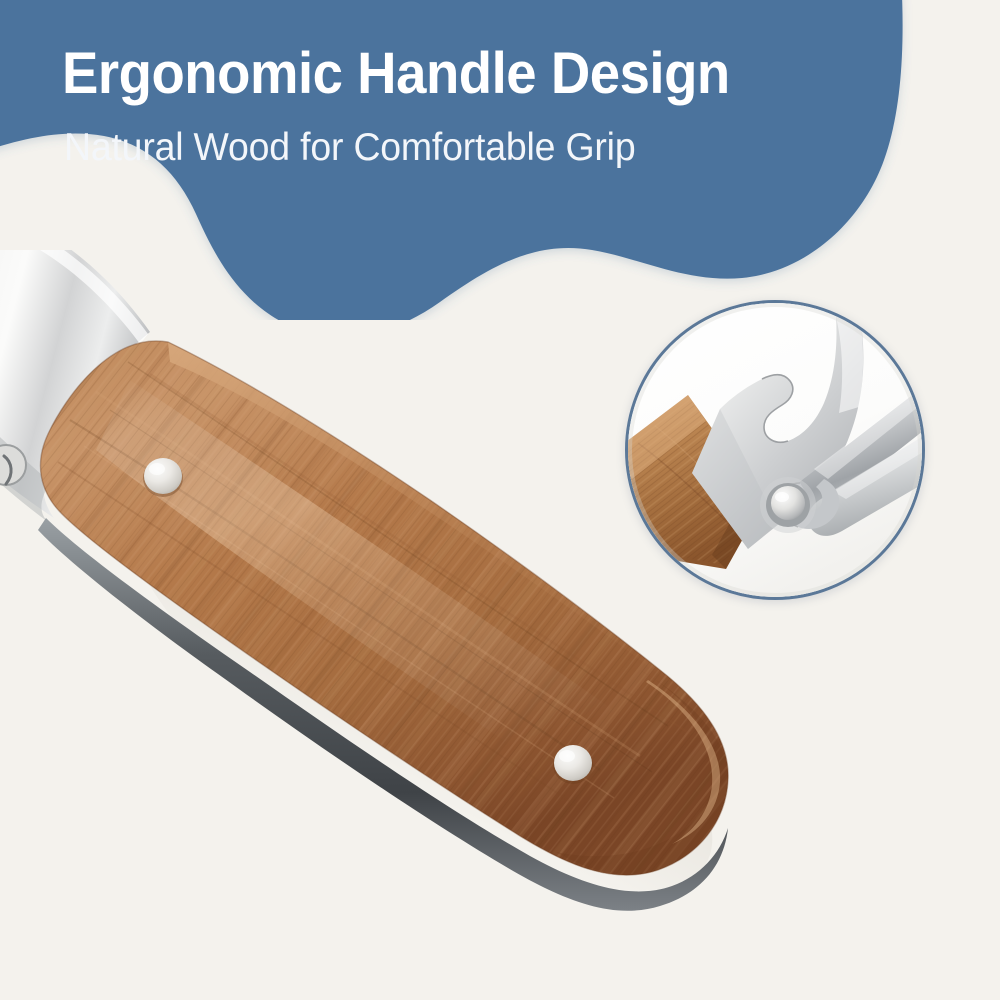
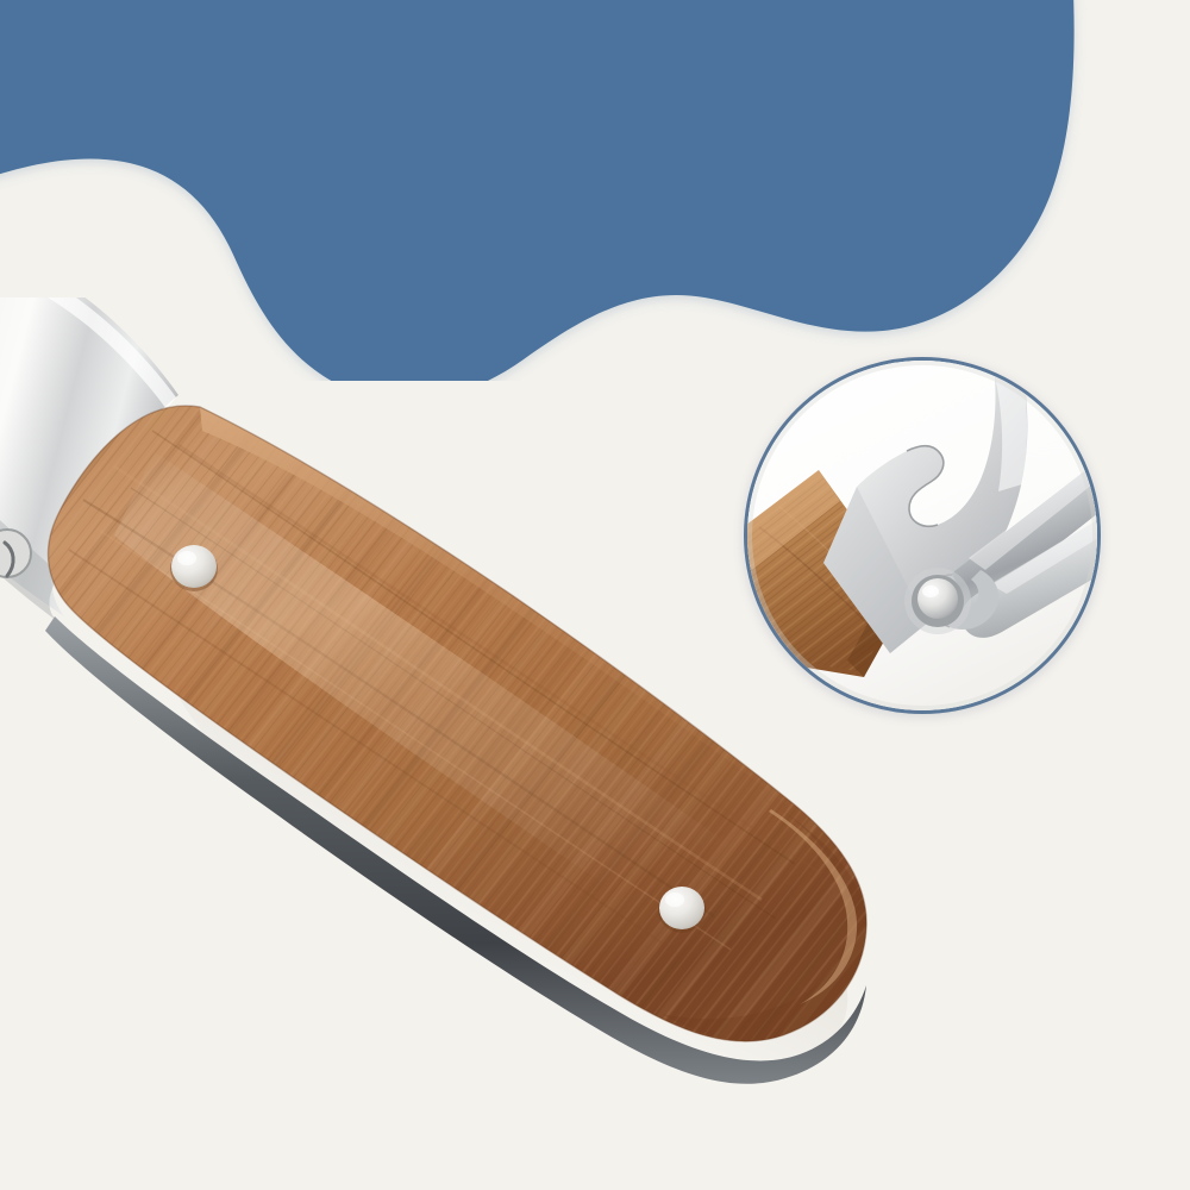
- Ergonomic Handle Design
- Natural Wood for Comfortable Grip
